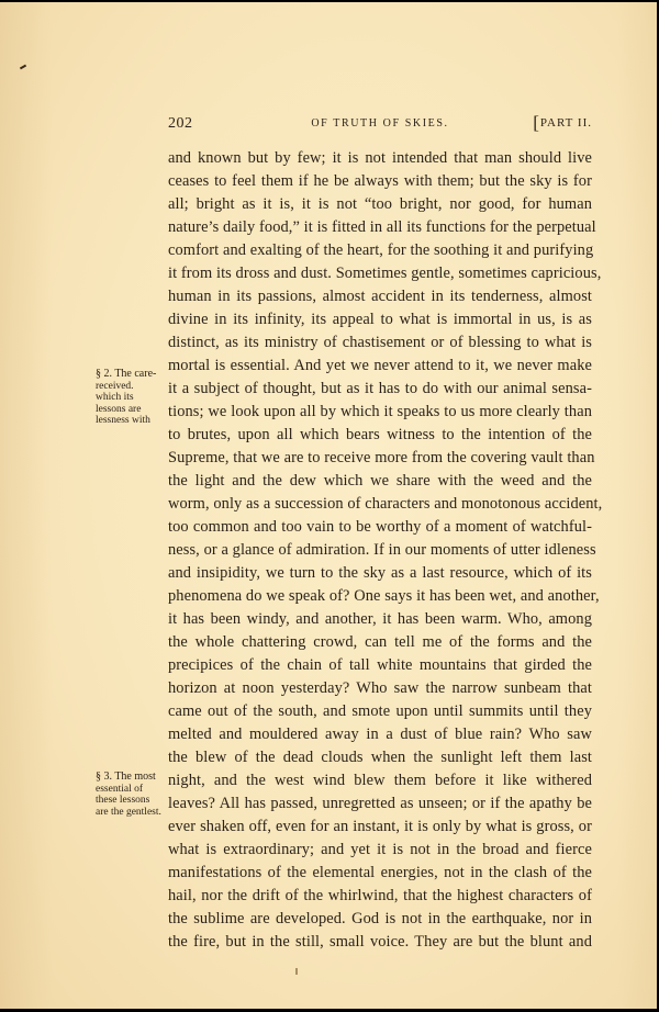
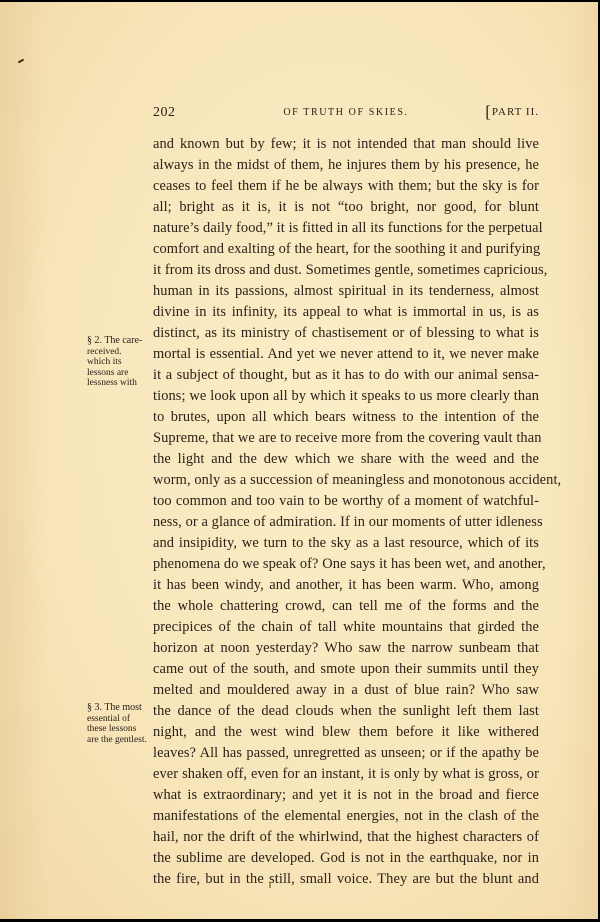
  202
  OF TRUTH OF SKIES.
  [PART II.
  § 2. The care-
  received.
  which its
  lessons are
  lessness with
  § 3. The most
  essential of
  these lessons
  are the gentlest.
  and known but by few; it is not intended that man should live
+ always in the midst of them, he injures them by his presence, he
  ceases to feel them if he be always with them; but the sky is for
- all; bright as it is, it is not “too bright, nor good, for human
+ all; bright as it is, it is not “too bright, nor good, for blunt
  nature’s daily food,” it is fitted in all its functions for the perpetual
  comfort and exalting of the heart, for the soothing it and purifying
  it from its dross and dust. Sometimes gentle, sometimes capricious,
- human in its passions, almost accident in its tenderness, almost
+ human in its passions, almost spiritual in its tenderness, almost
  divine in its infinity, its appeal to what is immortal in us, is as
  distinct, as its ministry of chastisement or of blessing to what is
  mortal is essential. And yet we never attend to it, we never make
  it a subject of thought, but as it has to do with our animal sensa-
  tions; we look upon all by which it speaks to us more clearly than
  to brutes, upon all which bears witness to the intention of the
  Supreme, that we are to receive more from the covering vault than
  the light and the dew which we share with the weed and the
- worm, only as a succession of characters and monotonous accident,
+ worm, only as a succession of meaningless and monotonous accident,
  too common and too vain to be worthy of a moment of watchful-
  ness, or a glance of admiration. If in our moments of utter idleness
  and insipidity, we turn to the sky as a last resource, which of its
  phenomena do we speak of? One says it has been wet, and another,
  it has been windy, and another, it has been warm. Who, among
  the whole chattering crowd, can tell me of the forms and the
  precipices of the chain of tall white mountains that girded the
  horizon at noon yesterday? Who saw the narrow sunbeam that
- came out of the south, and smote upon until summits until they
+ came out of the south, and smote upon their summits until they
  melted and mouldered away in a dust of blue rain? Who saw
- the blew of the dead clouds when the sunlight left them last
+ the dance of the dead clouds when the sunlight left them last
  night, and the west wind blew them before it like withered
  leaves? All has passed, unregretted as unseen; or if the apathy be
  ever shaken off, even for an instant, it is only by what is gross, or
  what is extraordinary; and yet it is not in the broad and fierce
  manifestations of the elemental energies, not in the clash of the
  hail, nor the drift of the whirlwind, that the highest characters of
  the sublime are developed. God is not in the earthquake, nor in
  the fire, but in the still, small voice. They are but the blunt and
